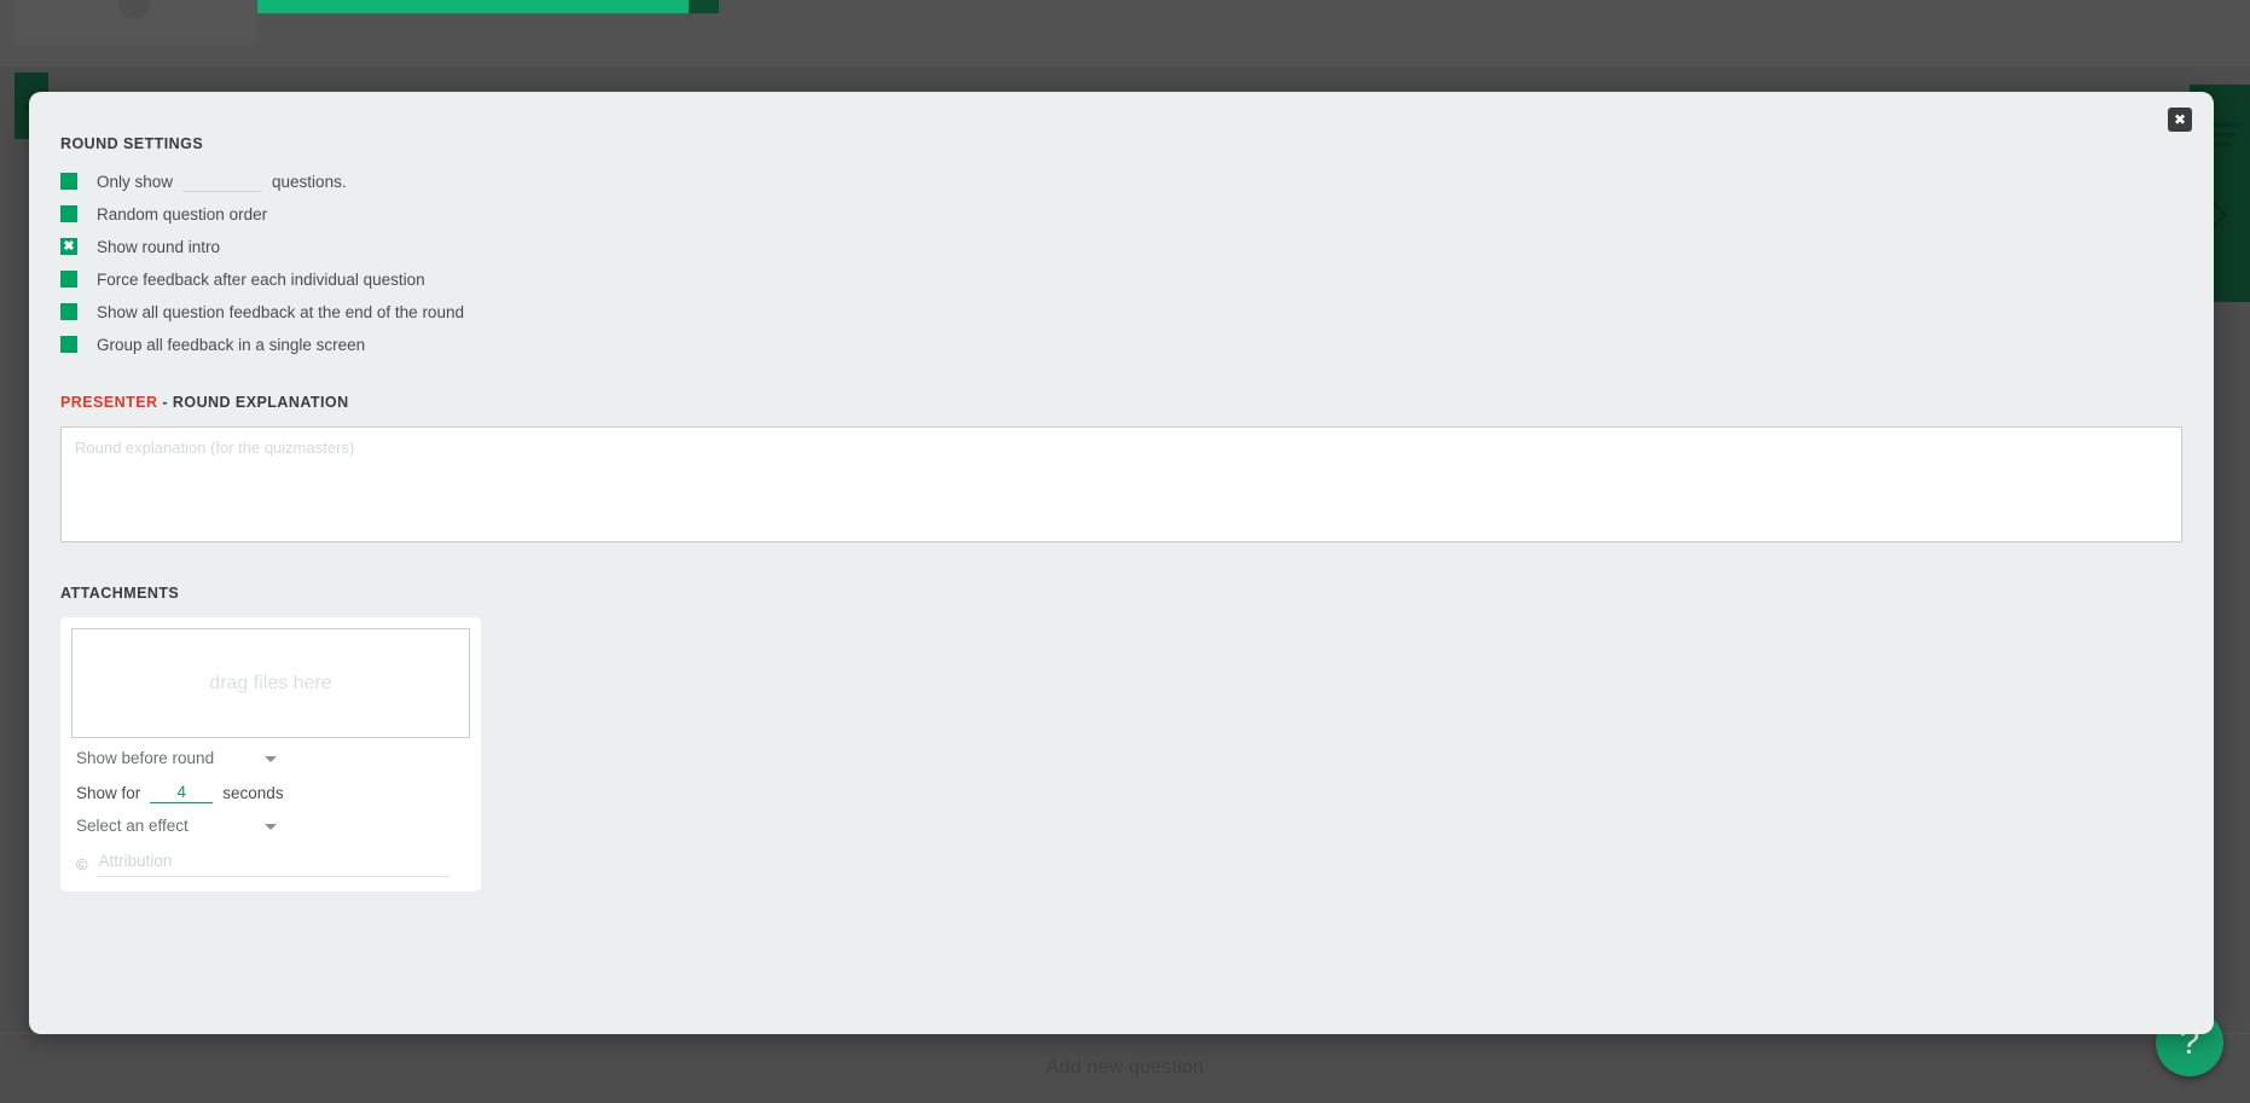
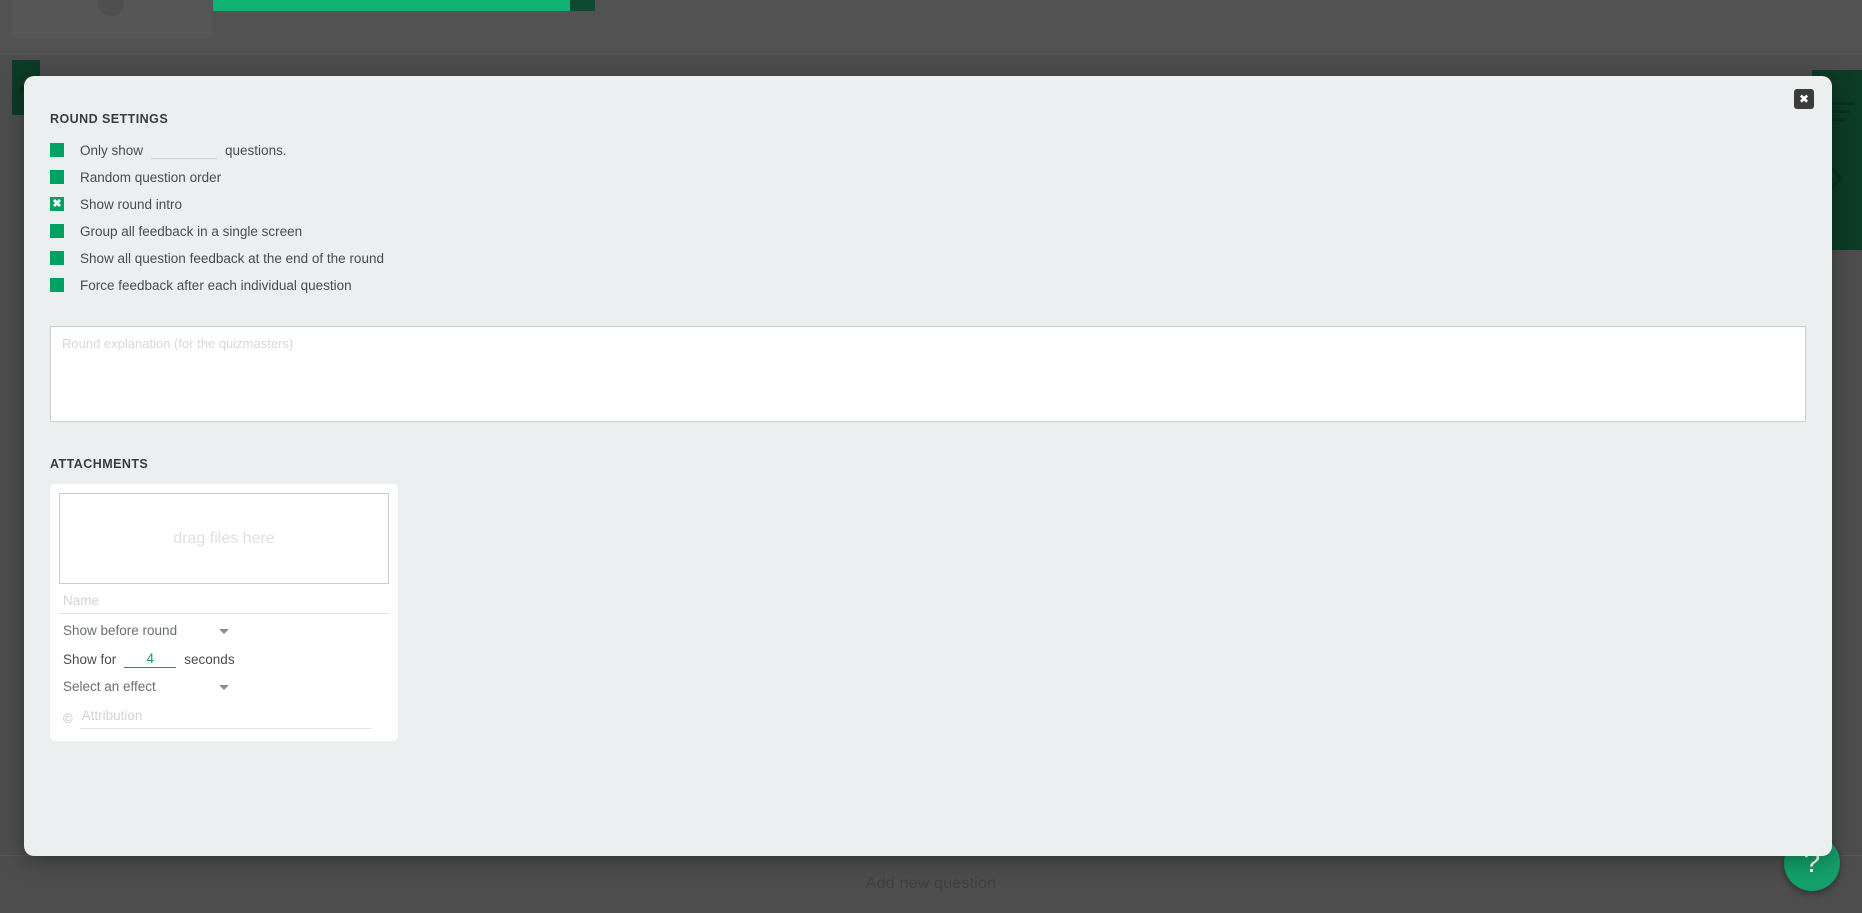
  ?
  ✖
  ROUND SETTINGS
  Only show
  questions.
  Random question order
  Show round intro
- Force feedback after each individual question
+ Group all feedback in a single screen
  Show all question feedback at the end of the round
- Group all feedback in a single screen
+ Force feedback after each individual question
- PRESENTER - ROUND EXPLANATION
  Round explanation (for the quizmasters)
  ATTACHMENTS
  drag files here
+ Name
  Show before round
  Show for
  4
  seconds
  Select an effect
  ©
  Attribution
